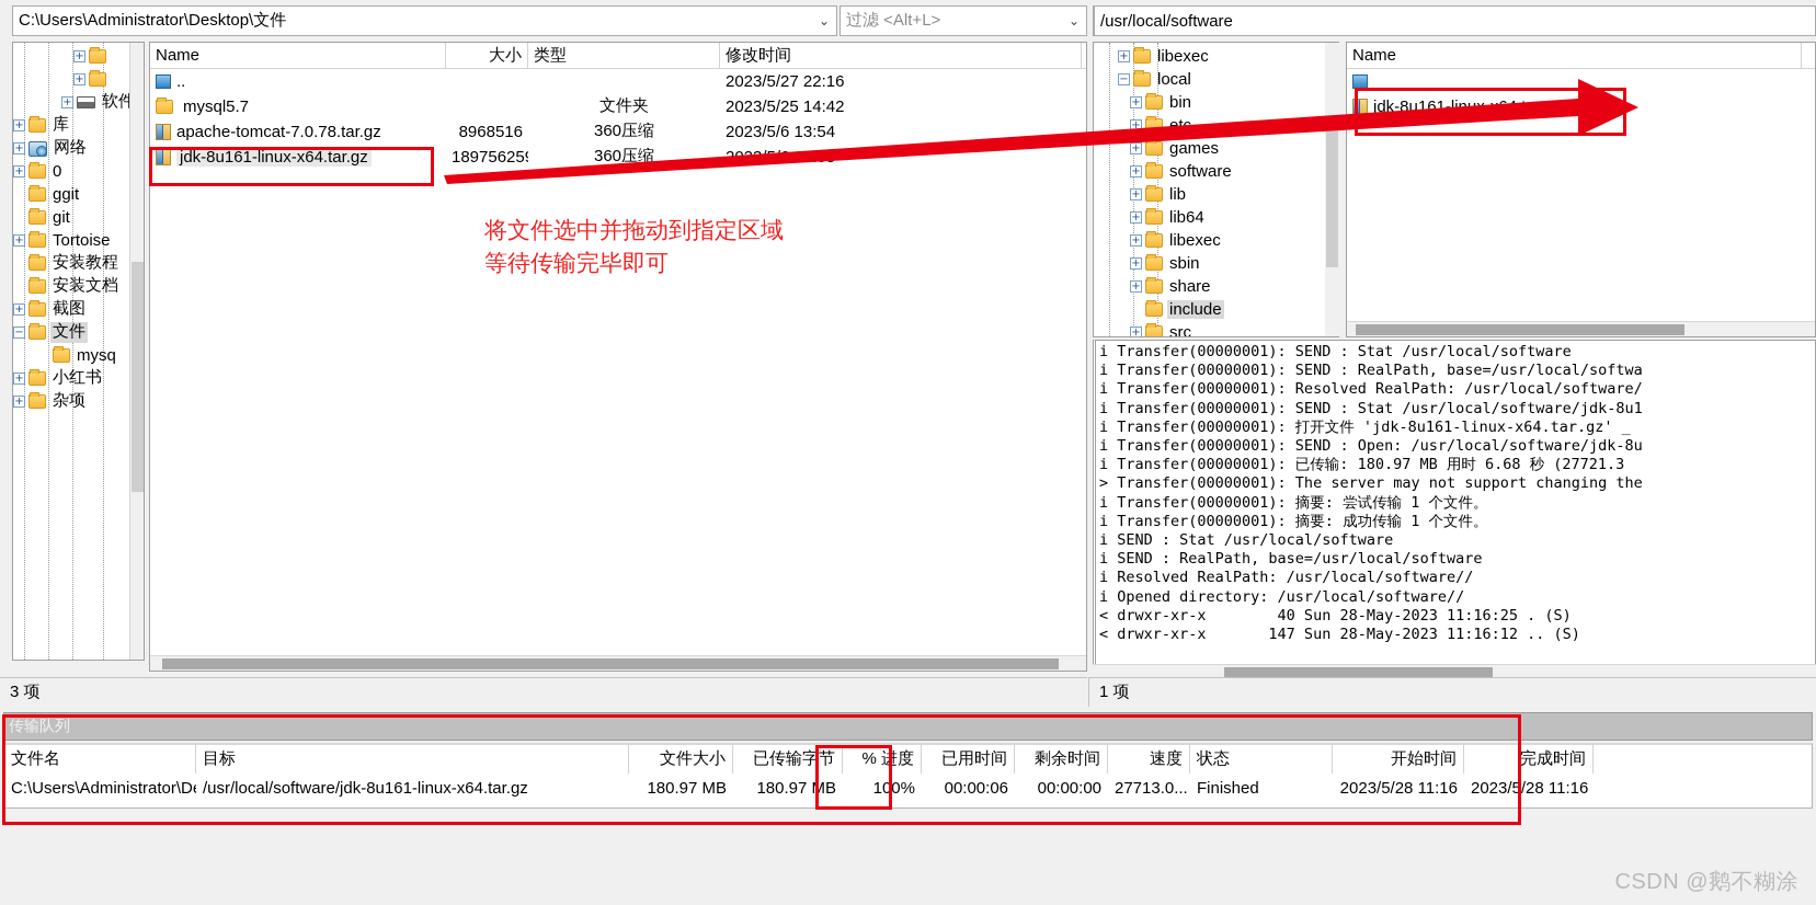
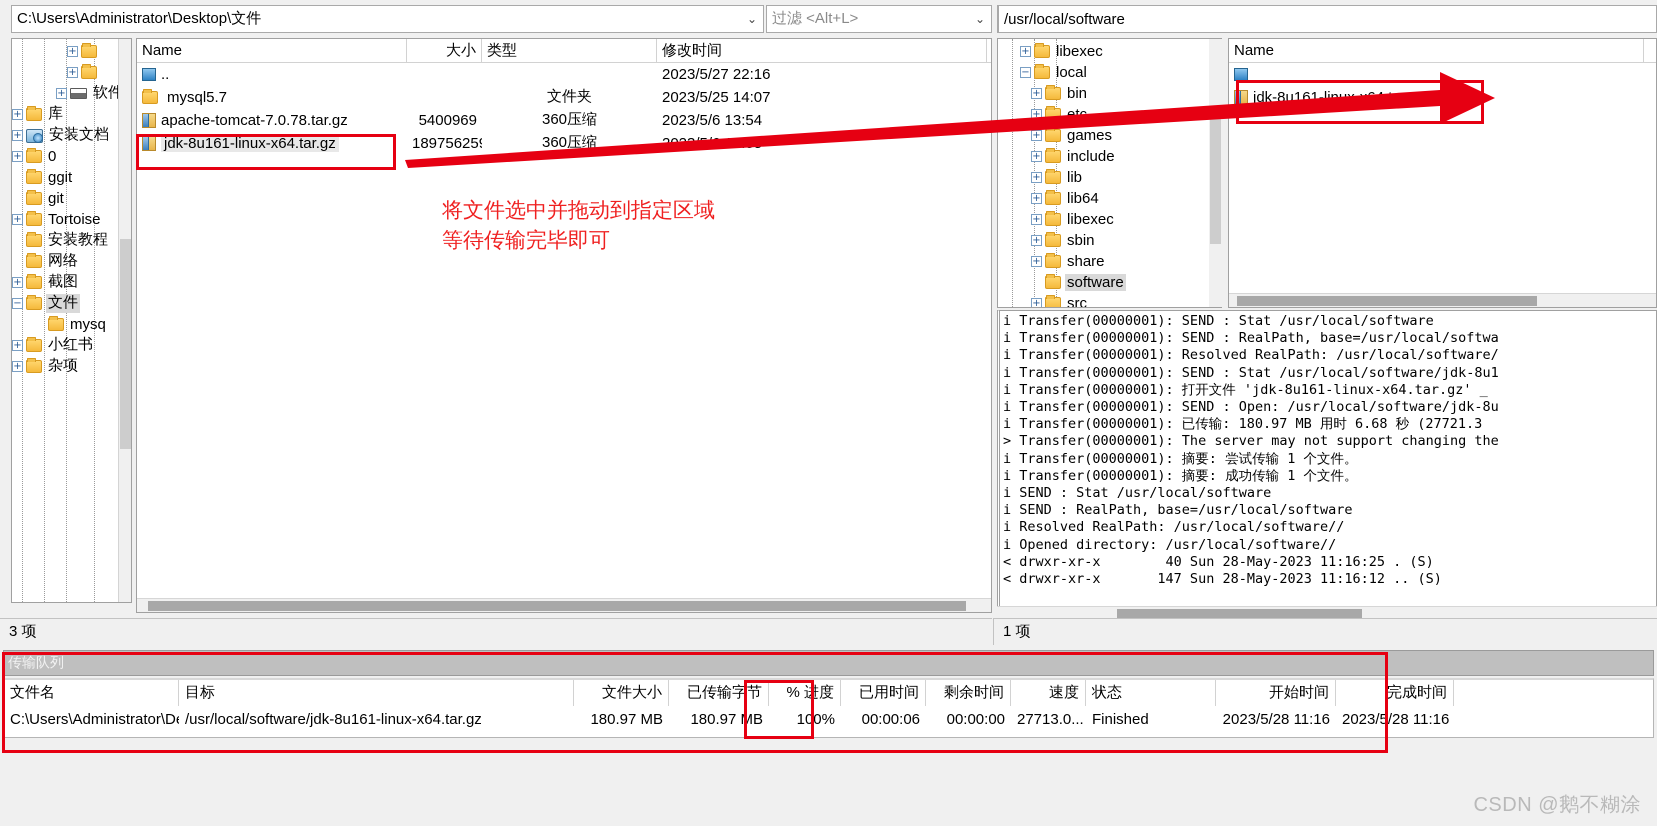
  C:\Users\Administrator\Desktop\文件
  ⌄
  过滤 <Alt+L>
  ⌄
  /usr/local/software
  +
  +
  +
  +
  库
  +
- 网络
+ 安装文档
  +
  0
  ggit
  git
  +
  Tortoise
  安装教程
- 安装文档
+ 网络
  +
  截图
  −
  文件
  mysq
  +
  小红书
  +
  杂项
  Name
  大小
  类型
  修改时间
  ..
  2023/5/27 22:16
  mysql5.7
  文件夹
- 2023/5/25 14:42
+ 2023/5/25 14:07
  apache-tomcat-7.0.78.tar.gz
- 8968516
+ 5400969
  360压缩
  2023/5/6 13:54
  jdk-8u161-linux-x64.tar.gz
  18975625
  360压缩
  3 项
  +
  libexec
  −
  local
  +
  bin
  +
  +
  games
  +
- software
+ include
  +
  lib
  +
  lib64
  +
  libexec
  +
  sbin
  +
  share
- include
+ software
  +
  src
  Name
  i Transfer(00000001): SEND : Stat /usr/local/software
  i Transfer(00000001): SEND : RealPath, base=/usr/local/softwa
  i Transfer(00000001): Resolved RealPath: /usr/local/software/
  i Transfer(00000001): SEND : Stat /usr/local/software/jdk-8u1
  i Transfer(00000001): 打开文件 'jdk-8u161-linux-x64.tar.gz' _
  i Transfer(00000001): SEND : Open: /usr/local/software/jdk-8u
  i Transfer(00000001): 已传输: 180.97 MB 用时 6.68 秒 (27721.3
  > Transfer(00000001): The server may not support changing the
  i Transfer(00000001): 摘要: 尝试传输 1 个文件。
  i Transfer(00000001): 摘要: 成功传输 1 个文件。
  i SEND : Stat /usr/local/software
  i SEND : RealPath, base=/usr/local/software
  i Resolved RealPath: /usr/local/software//
  i Opened directory: /usr/local/software//
  < drwxr-xr-x 40 Sun 28-May-2023 11:16:25 . (S)
  < drwxr-xr-x 147 Sun 28-May-2023 11:16:12 .. (S)
  1 项
  传输队列
  文件名
  目标
  文件大小
  已传输字节
  % 进度
  已用时间
  剩余时间
  速度
  状态
  开始时间
  完成时间
  C:\Users\Administrator\D
  /usr/local/software/jdk-8u161-linux-x64.tar.gz
  180.97 MB
  180.97 MB
  100%
  00:00:06
  00:00:00
  27713.0...
  Finished
  2023/5/28 11:16
  2023/5/28 11:16
  将文件选中并拖动到指定区域
  等待传输完毕即可
  CSDN @鹅不糊涂
